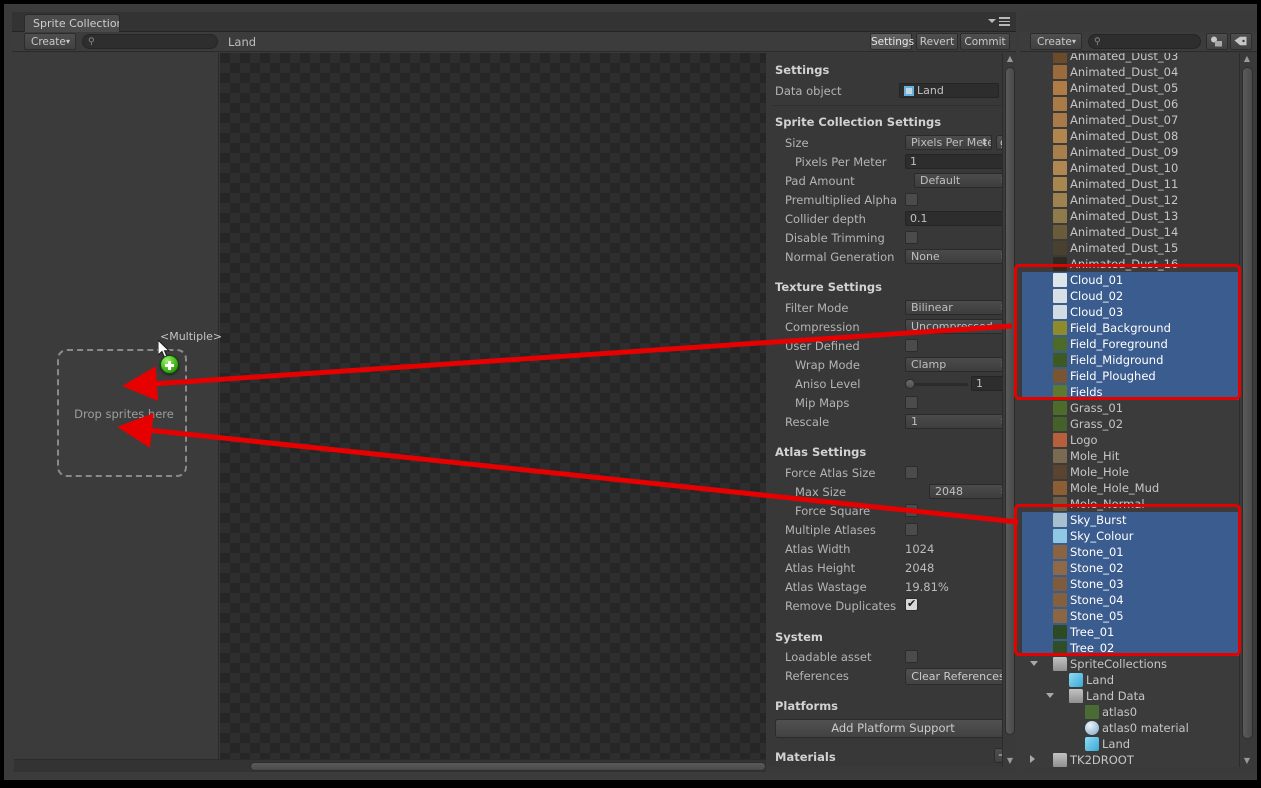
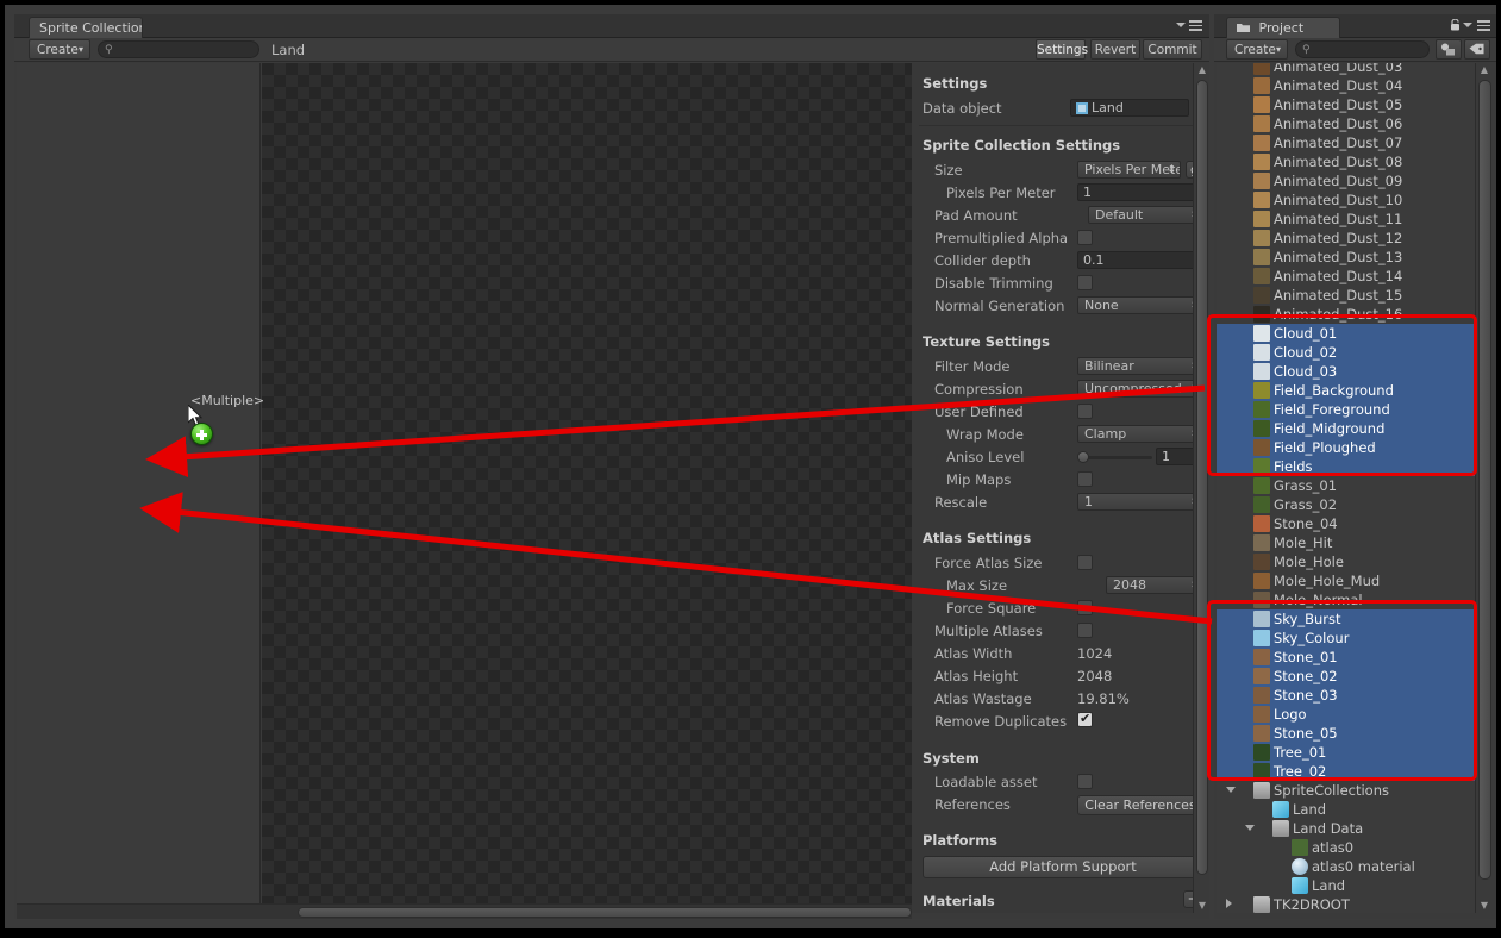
  Sprite Collectio
  Create
  ▾
  ⚲
  Land
  Settings
  Revert
  Commit
- Drop sprites here
  <Multiple>
  Settings
  Data object
  Land
  Sprite Collection Settings
  Size
  Pixels Per Mete
  ⇕
  Pixels Per Meter
  1
  Pad Amount
  Default
  Premultiplied Alpha
  Collider depth
  0.1
  Disable Trimming
  Normal Generation
  None
  Texture Settings
  Filter Mode
  Bilinear
  Compression
  User Defined
  Wrap Mode
  Clamp
  Aniso Level
  1
  Mip Maps
  Rescale
  1
  Atlas Settings
  Force Atlas Size
  Max Size
  2048
  Force Square
  Multiple Atlases
  Atlas Width
  1024
  Atlas Height
  2048
  Atlas Wastage
  19.81%
  Remove Duplicates
  System
  Loadable asset
  References
  Clear Reference
  Platforms
  Add Platform Support
  Materials
  ▲
  ▼
+ Project
  Create
  ▾
  ⚲
  Animated_Dust_03
  Animated_Dust_04
  Animated_Dust_05
  Animated_Dust_06
  Animated_Dust_07
  Animated_Dust_08
  Animated_Dust_09
  Animated_Dust_10
  Animated_Dust_11
  Animated_Dust_12
  Animated_Dust_13
  Animated_Dust_14
  Animated_Dust_15
  Animated_Dust_16
  Cloud_01
  Cloud_02
  Cloud_03
  Field_Background
  Field_Foreground
  Field_Midground
  Field_Ploughed
  Fields
  Grass_01
  Grass_02
- Logo
+ Stone_04
  Mole_Hit
  Mole_Hole
  Mole_Hole_Mud
  Mole_Normal
  Sky_Burst
  Sky_Colour
  Stone_01
  Stone_02
  Stone_03
- Stone_04
+ Logo
  Stone_05
  Tree_01
  Tree_02
  SpriteCollections
  Land
  Land Data
  atlas0
  atlas0 material
  Land
  TK2DROOT
  ▲
  ▼
